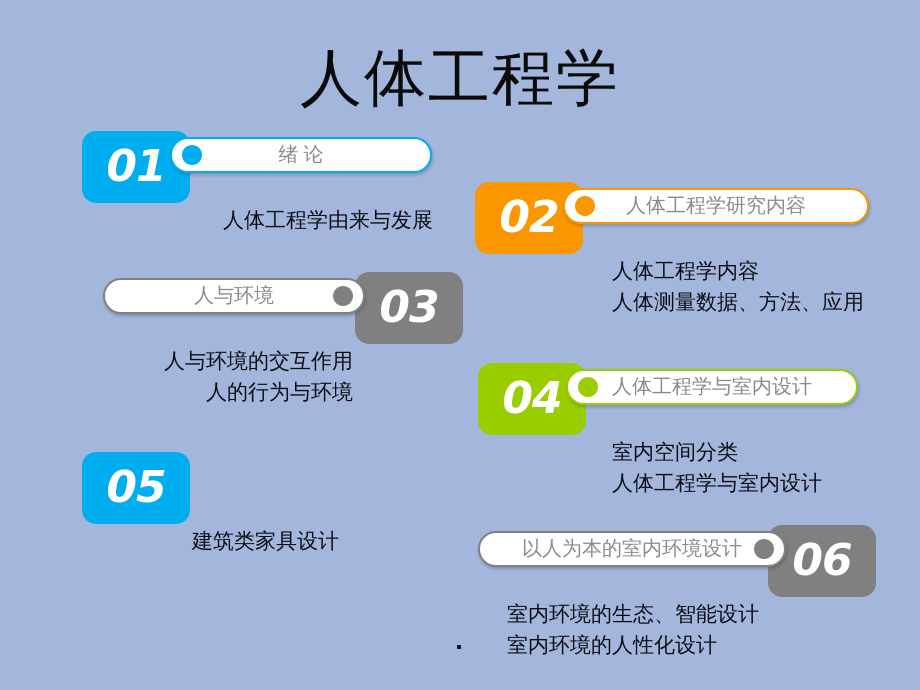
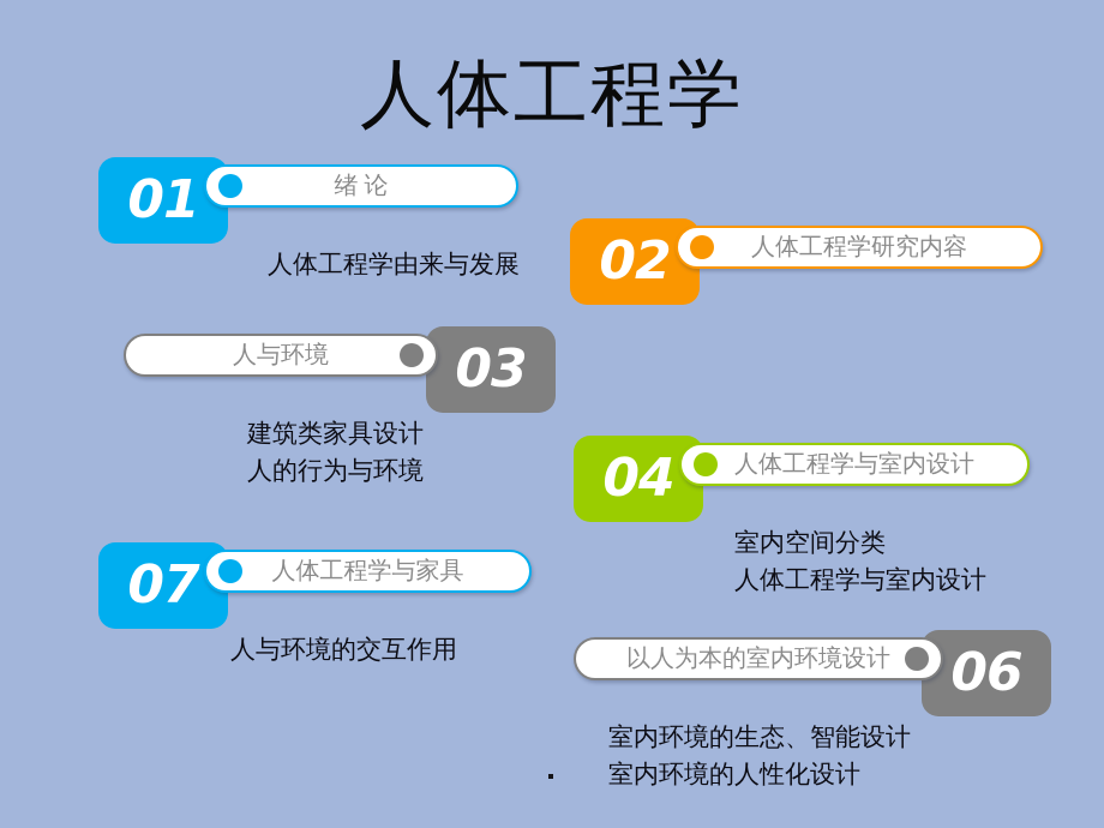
  人体工程学
  01
  绪 论
  人体工程学由来与发展
  02
  人体工程学研究内容
- 人体工程学内容
- 人体测量数据、方法、应用
  03
  人与环境
- 人与环境的交互作用
+ 建筑类家具设计
  人的行为与环境
  04
  人体工程学与室内设计
  室内空间分类
  人体工程学与室内设计
- 05
+ 07
+ 人体工程学与家具
- 建筑类家具设计
+ 人与环境的交互作用
  06
  以人为本的室内环境设计
  室内环境的生态、智能设计
  室内环境的人性化设计
